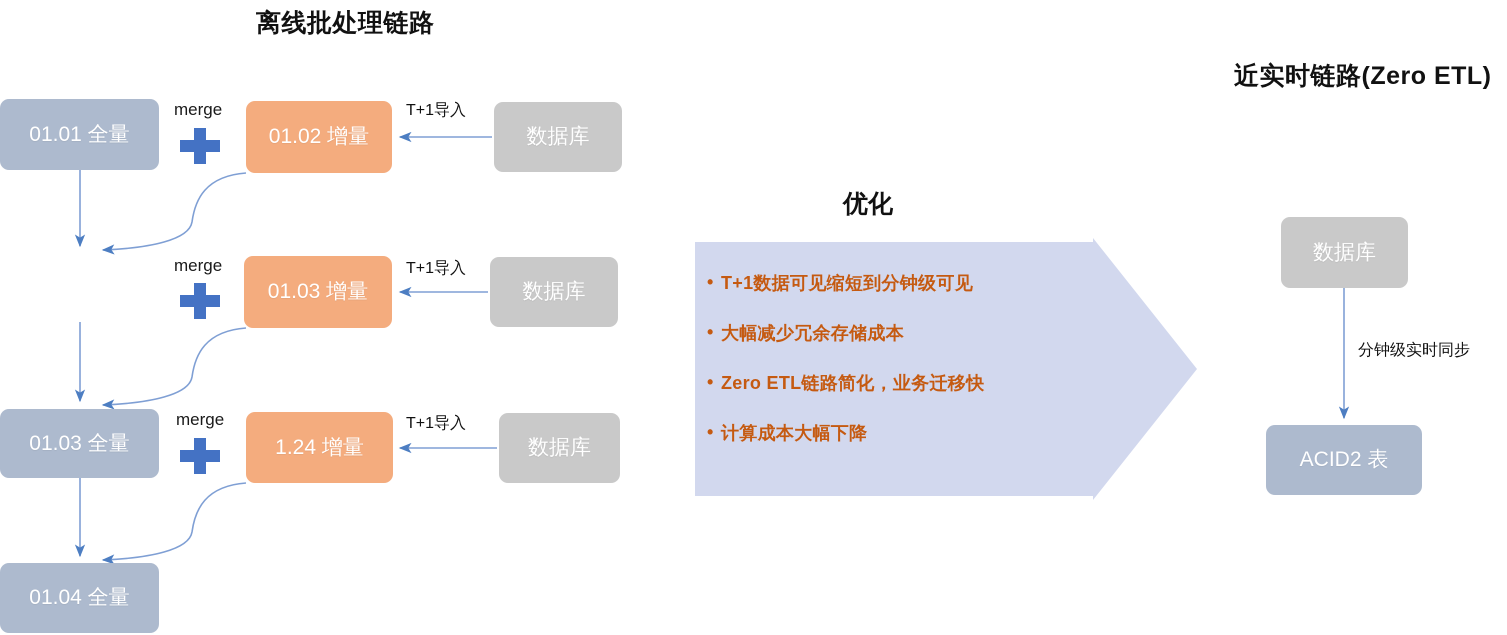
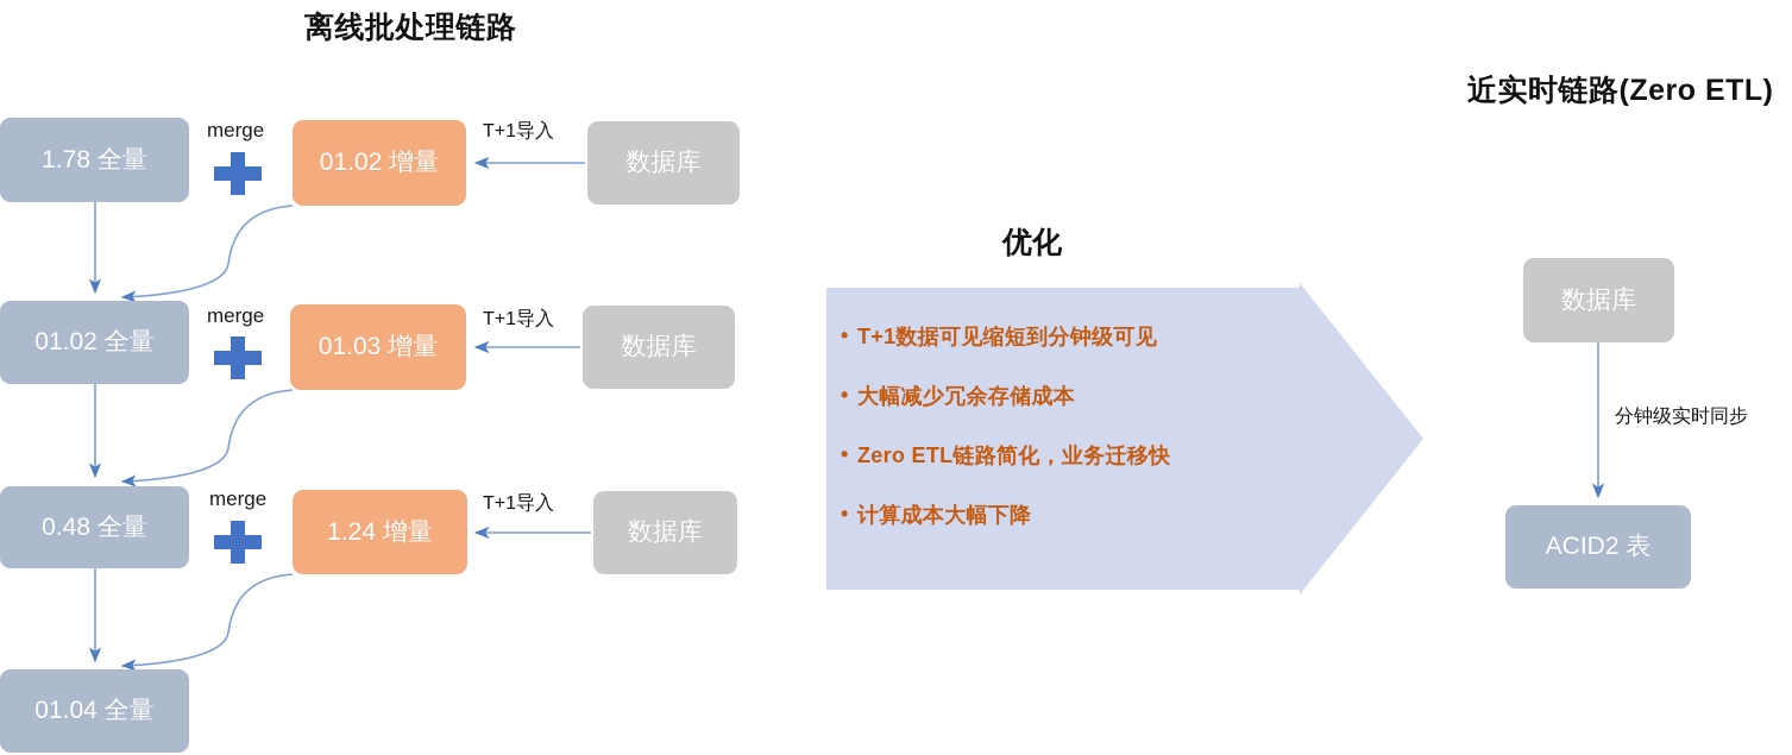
  离线批处理链路
- 01.01 全量
+ 1.78 全量
  merge
  01.02 增量
  T+1导入
  数据库
+ 01.02 全量
  merge
  01.03 增量
  T+1导入
  数据库
- 01.03 全量
+ 0.48 全量
  merge
  1.24 增量
  T+1导入
  数据库
  01.04 全量
  优化
  •
  T+1数据可见缩短到分钟级可见
  •
  大幅减少冗余存储成本
  •
  Zero ETL链路简化，业务迁移快
  •
  计算成本大幅下降
  近实时链路(Zero ETL)
  数据库
  分钟级实时同步
  ACID2 表
